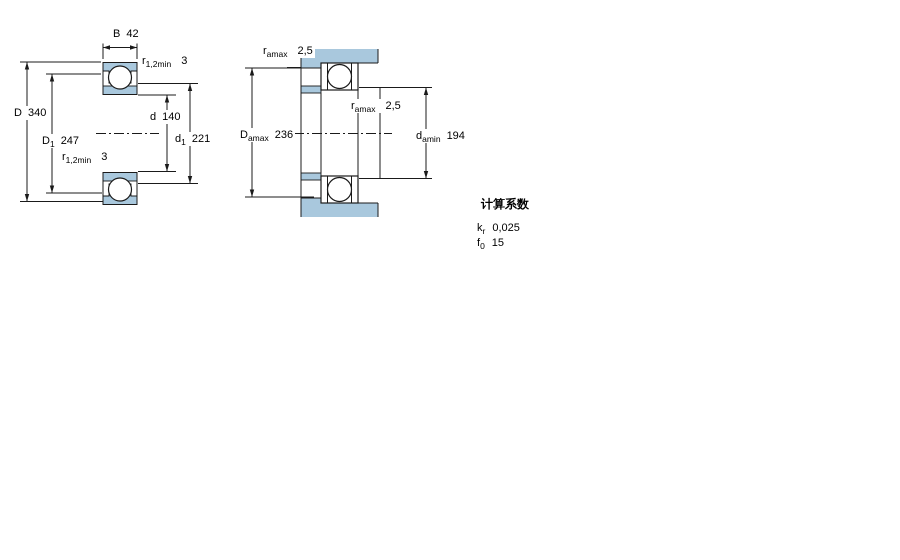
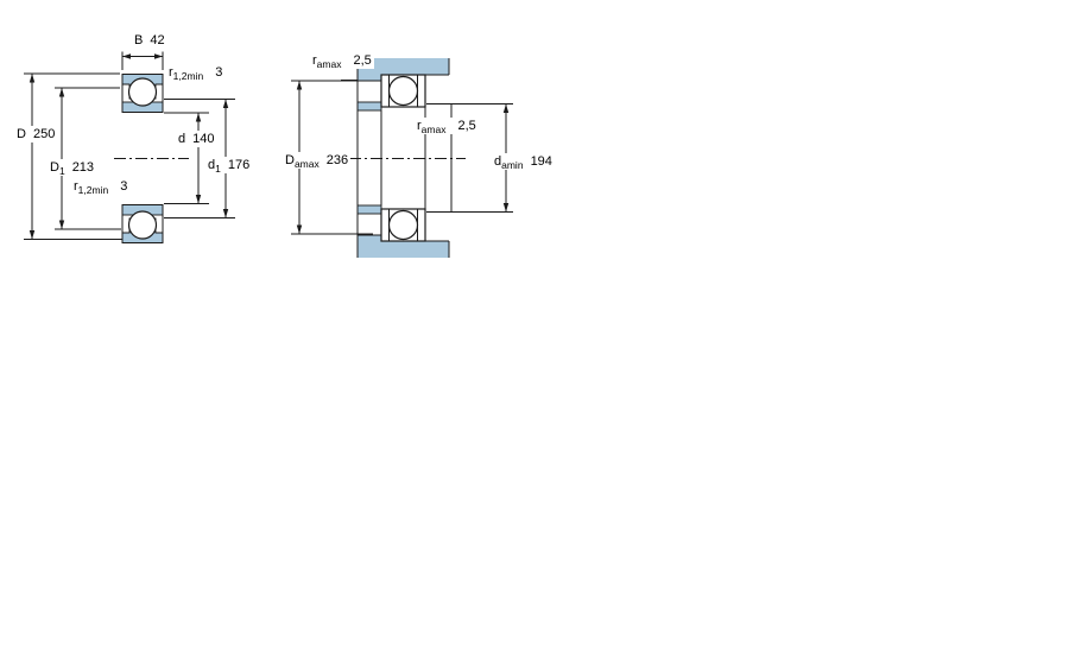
  B 42
  r1,2min 3
- D 340
+ D 250
- D1 247
+ D1 213
  r1,2min 3
  d 140
- d1 221
+ d1 176
  ramax 2,5
  Damax 236
  ramax 2,5
  damin 194
- 计算系数
- kr 0,025
- f0 15
